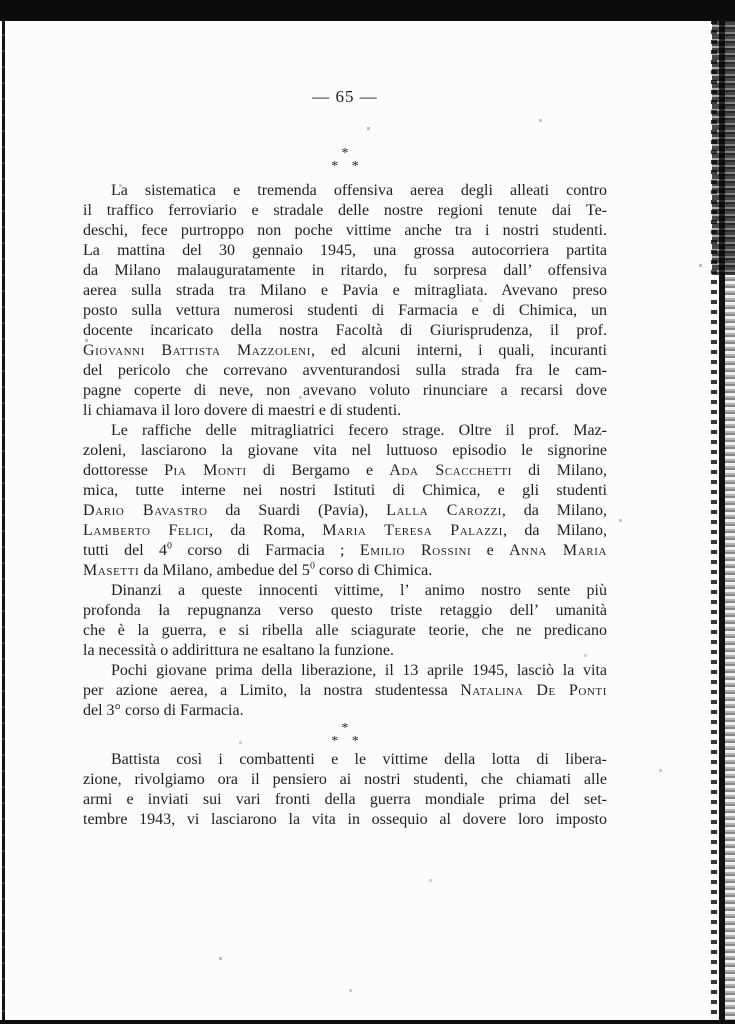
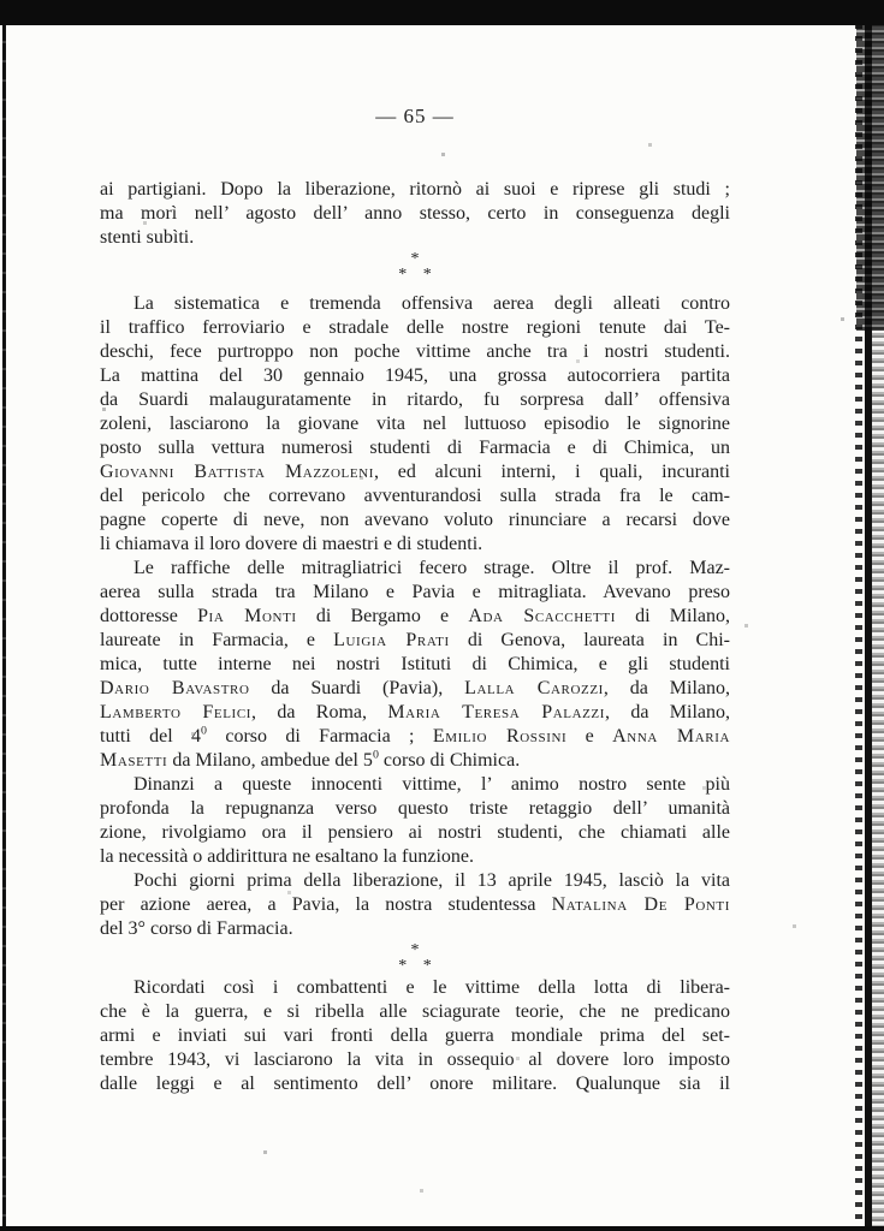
  — 65 —
+ ai partigiani. Dopo la liberazione, ritornò ai suoi e riprese gli studi ;
+ ma morì nell’ agosto dell’ anno stesso, certo in conseguenza degli
+ stenti subìti.
  *
  * *
  La sistematica e tremenda offensiva aerea degli alleati contro
  il traffico ferroviario e stradale delle nostre regioni tenute dai Te-
  deschi, fece purtroppo non poche vittime anche tra i nostri studenti.
  La mattina del 30 gennaio 1945, una grossa autocorriera partita
- da Milano malauguratamente in ritardo, fu sorpresa dall’ offensiva
+ da Suardi malauguratamente in ritardo, fu sorpresa dall’ offensiva
- aerea sulla strada tra Milano e Pavia e mitragliata. Avevano preso
+ zoleni, lasciarono la giovane vita nel luttuoso episodio le signorine
  posto sulla vettura numerosi studenti di Farmacia e di Chimica, un
- docente incaricato della nostra Facoltà di Giurisprudenza, il prof.
  Giovanni Battista Mazzoleni, ed alcuni interni, i quali, incuranti
  del pericolo che correvano avventurandosi sulla strada fra le cam-
  pagne coperte di neve, non avevano voluto rinunciare a recarsi dove
  li chiamava il loro dovere di maestri e di studenti.
  Le raffiche delle mitragliatrici fecero strage. Oltre il prof. Maz-
- zoleni, lasciarono la giovane vita nel luttuoso episodio le signorine
+ aerea sulla strada tra Milano e Pavia e mitragliata. Avevano preso
  dottoresse Pia Monti di Bergamo e Ada Scacchetti di Milano,
+ laureate in Farmacia, e Luigia Prati di Genova, laureata in Chi-
  mica, tutte interne nei nostri Istituti di Chimica, e gli studenti
  Dario Bavastro da Suardi (Pavia), Lalla Carozzi, da Milano,
  Lamberto Felici, da Roma, Maria Teresa Palazzi, da Milano,
  tutti del 40 corso di Farmacia ; Emilio Rossini e Anna Maria
  Masetti da Milano, ambedue del 50 corso di Chimica.
  Dinanzi a queste innocenti vittime, l’ animo nostro sente più
  profonda la repugnanza verso questo triste retaggio dell’ umanità
- che è la guerra, e si ribella alle sciagurate teorie, che ne predicano
+ zione, rivolgiamo ora il pensiero ai nostri studenti, che chiamati alle
  la necessità o addirittura ne esaltano la funzione.
- Pochi giovane prima della liberazione, il 13 aprile 1945, lasciò la vita
+ Pochi giorni prima della liberazione, il 13 aprile 1945, lasciò la vita
- per azione aerea, a Limito, la nostra studentessa Natalina De Ponti
+ per azione aerea, a Pavia, la nostra studentessa Natalina De Ponti
  del 3° corso di Farmacia.
  *
  * *
- Battista così i combattenti e le vittime della lotta di libera-
+ Ricordati così i combattenti e le vittime della lotta di libera-
- zione, rivolgiamo ora il pensiero ai nostri studenti, che chiamati alle
+ che è la guerra, e si ribella alle sciagurate teorie, che ne predicano
  armi e inviati sui vari fronti della guerra mondiale prima del set-
  tembre 1943, vi lasciarono la vita in ossequio al dovere loro imposto
+ dalle leggi e al sentimento dell’ onore militare. Qualunque sia il
